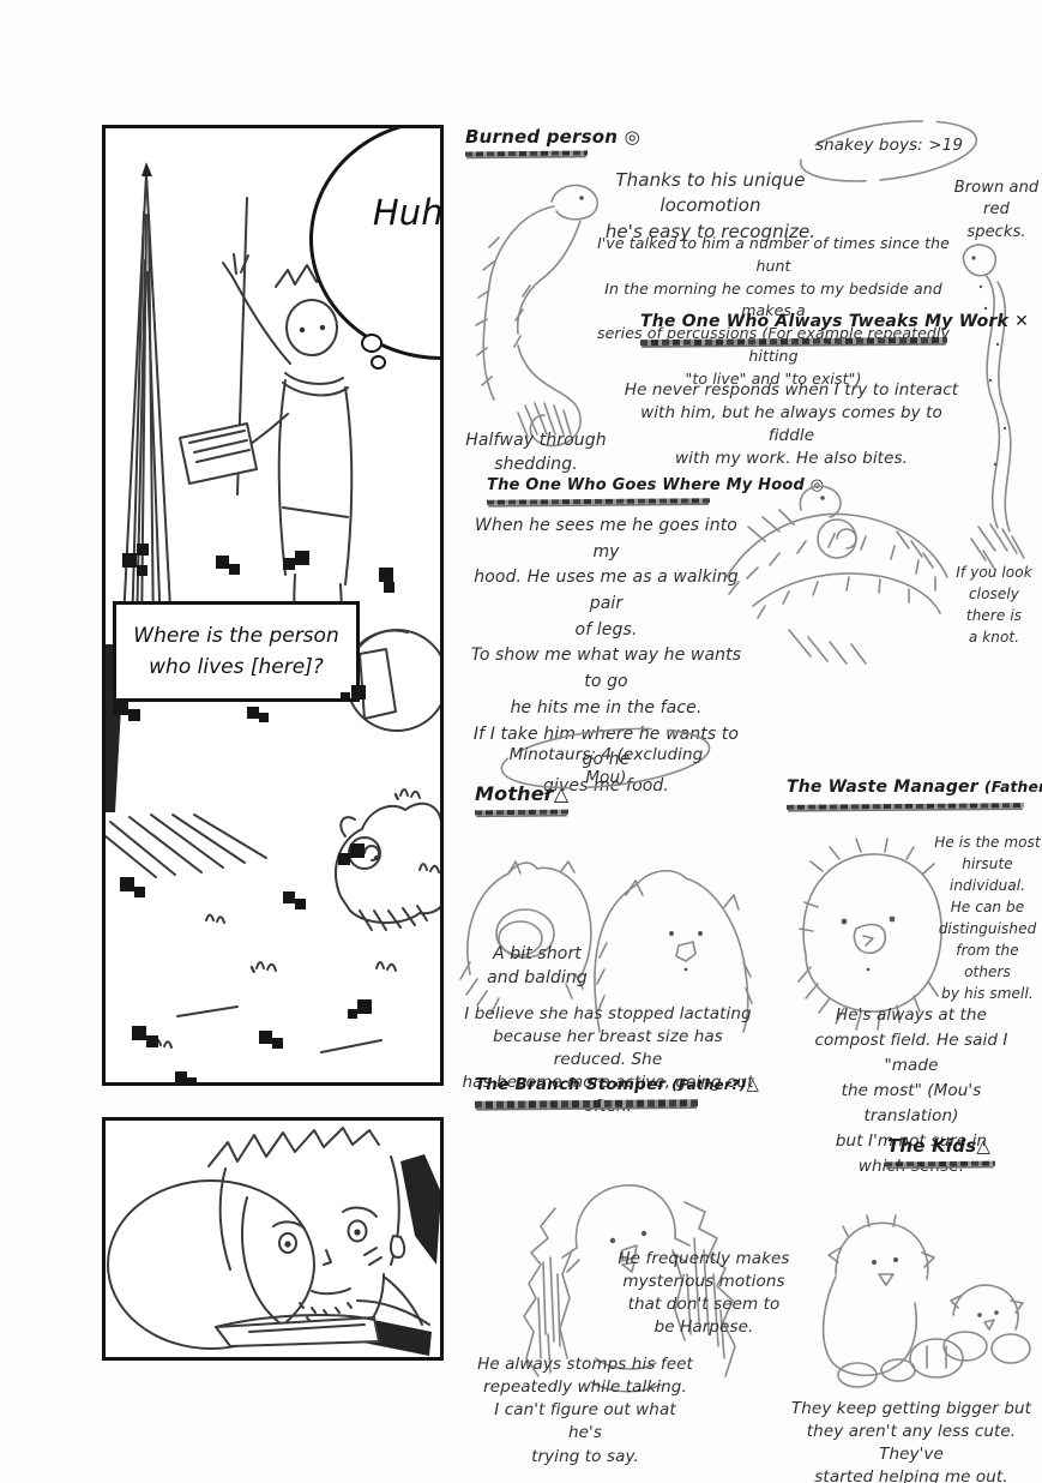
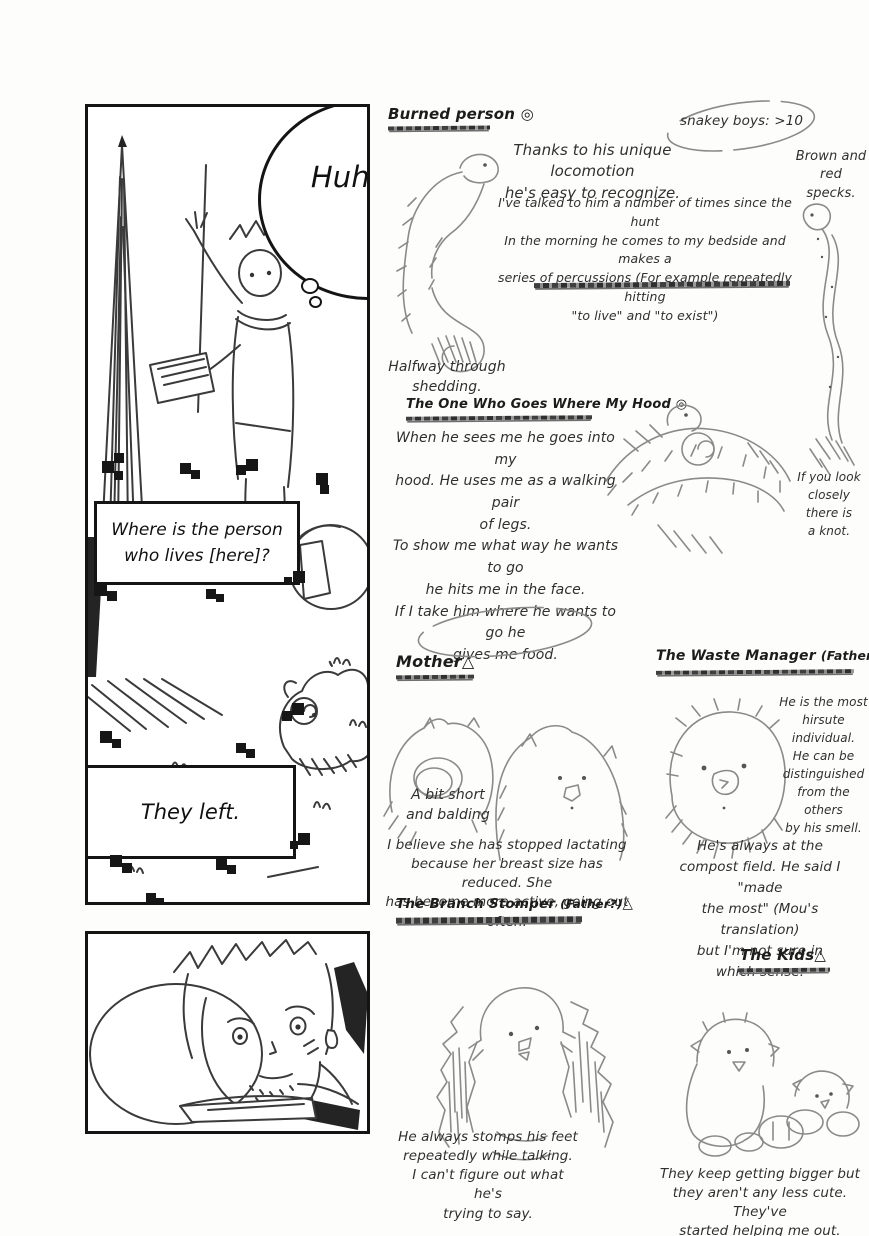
  Huh
  Where is the person
  who lives [here]?
+ They left.
  Burned person ◎
  Thanks to his unique locomotion
  he's easy to recognize.
  I've talked to him a number of times since the hunt
  In the morning he comes to my bedside and makes a
  series of percussions (For example repeatedly hitting
  "to live" and "to exist")
- snakey boys: >19
+ snakey boys: >10
  Brown and
  red specks.
- The One Who Always Tweaks My Work ✕
- He never responds when I try to interact
- with him, but he always comes by to fiddle
- with my work. He also bites.
  Halfway through
  shedding.
  The One Who Goes Where My Hood
  When he sees me he goes into my
  hood. He uses me as a walking pair
  of legs.
  To show me what way he wants to go
  he hits me in the face.
  If I take him where he wants to go he
  gives food.
  If you look
  closely there is
  a knot.
- Minotaurs: 4 (excluding Mou)
  Mother△
  A bit short
  and balding
  I believe she has stopped lactating
  because her breast size has reduced. She
  has become more active, going out
  The Waste Manager (Fathe
  He is the most
  hirsute individual.
  He can be
  distinguished
  from the others
  by his smell.
  He's always at the
  compost field. He said I "made
  the most" (Mou's translation)
  but I'm not sure in
  The Branch Stomper (Father?)△
- He frequently makes
- mysterious motions
- that don't seem to
- be Harpese.
  He always stomps his feet
  repeatedly while talking.
  I can't figure out what he's
  trying to say.
  The Kids△
  They keep getting bigger but
  they aren't any less cute. They've
  started helping me out.
